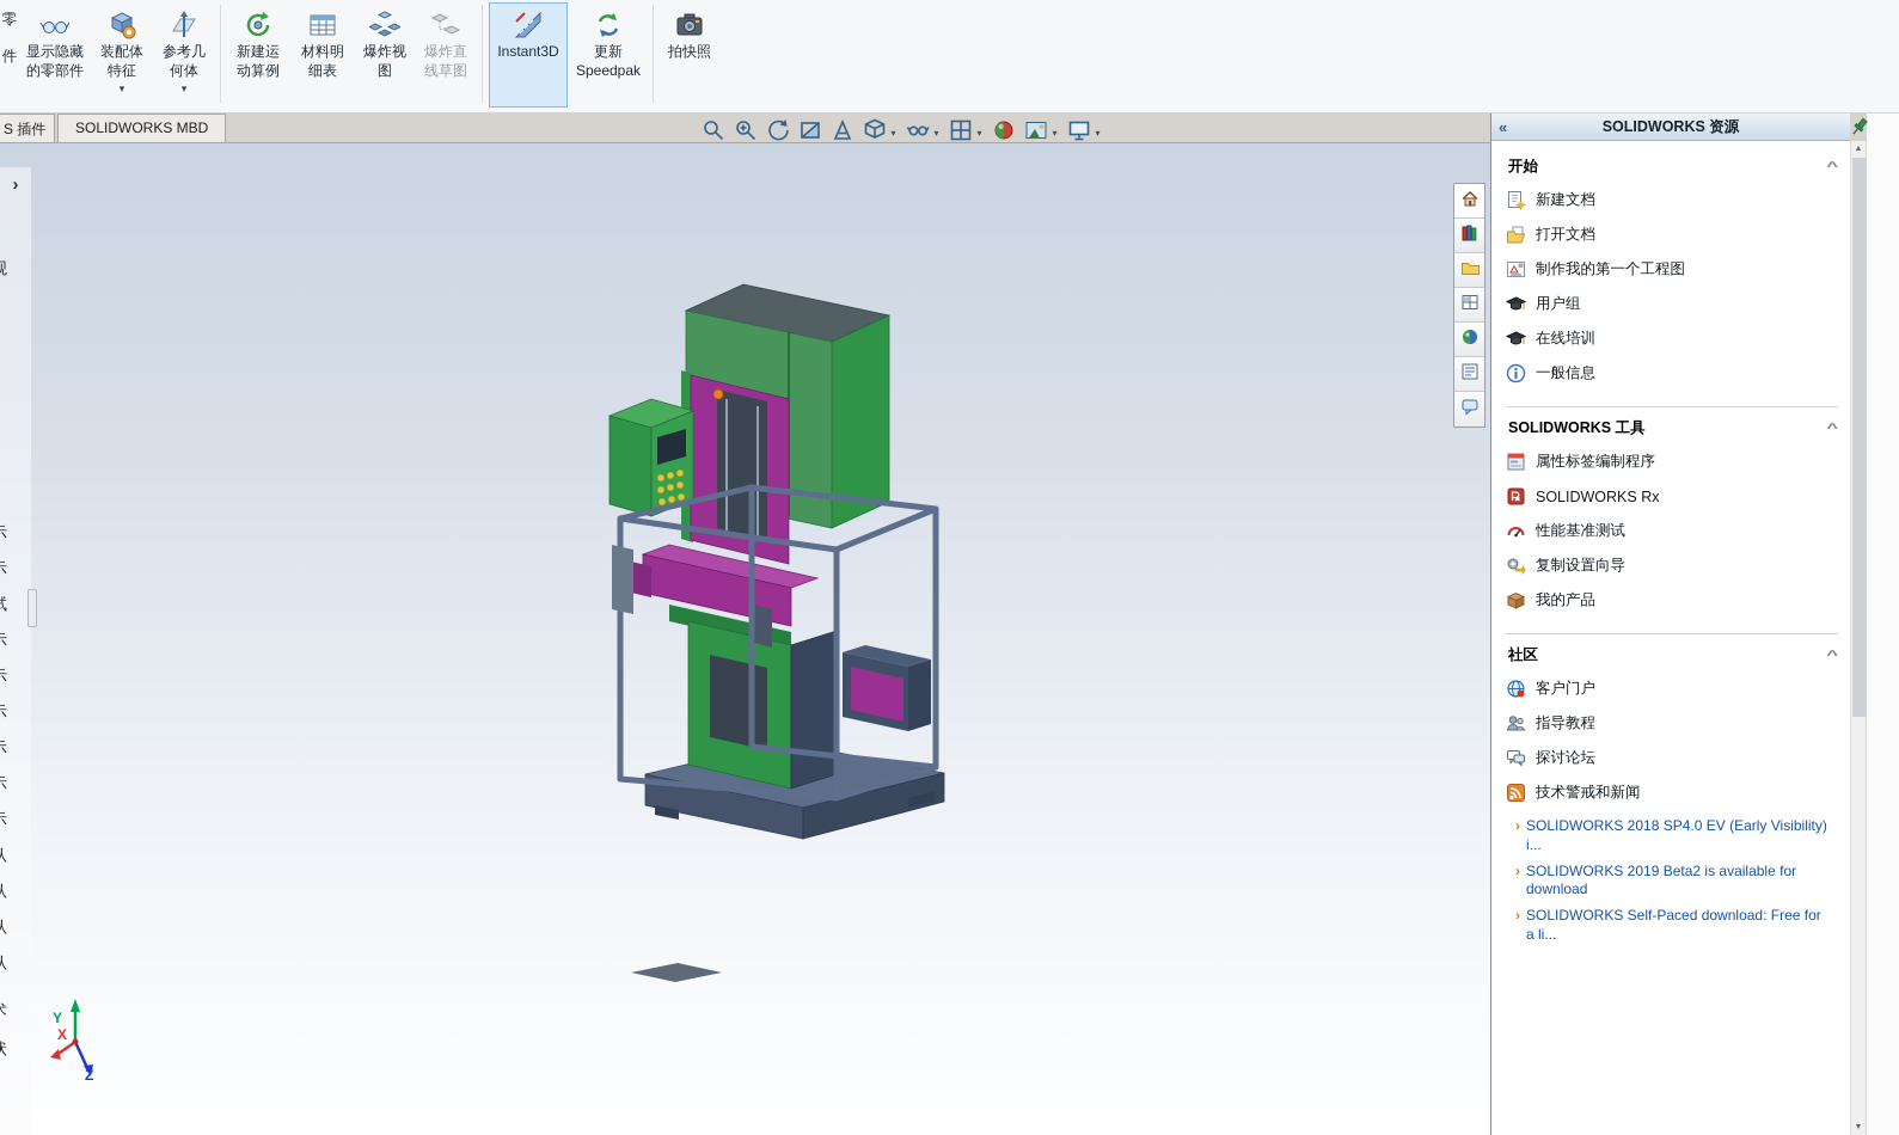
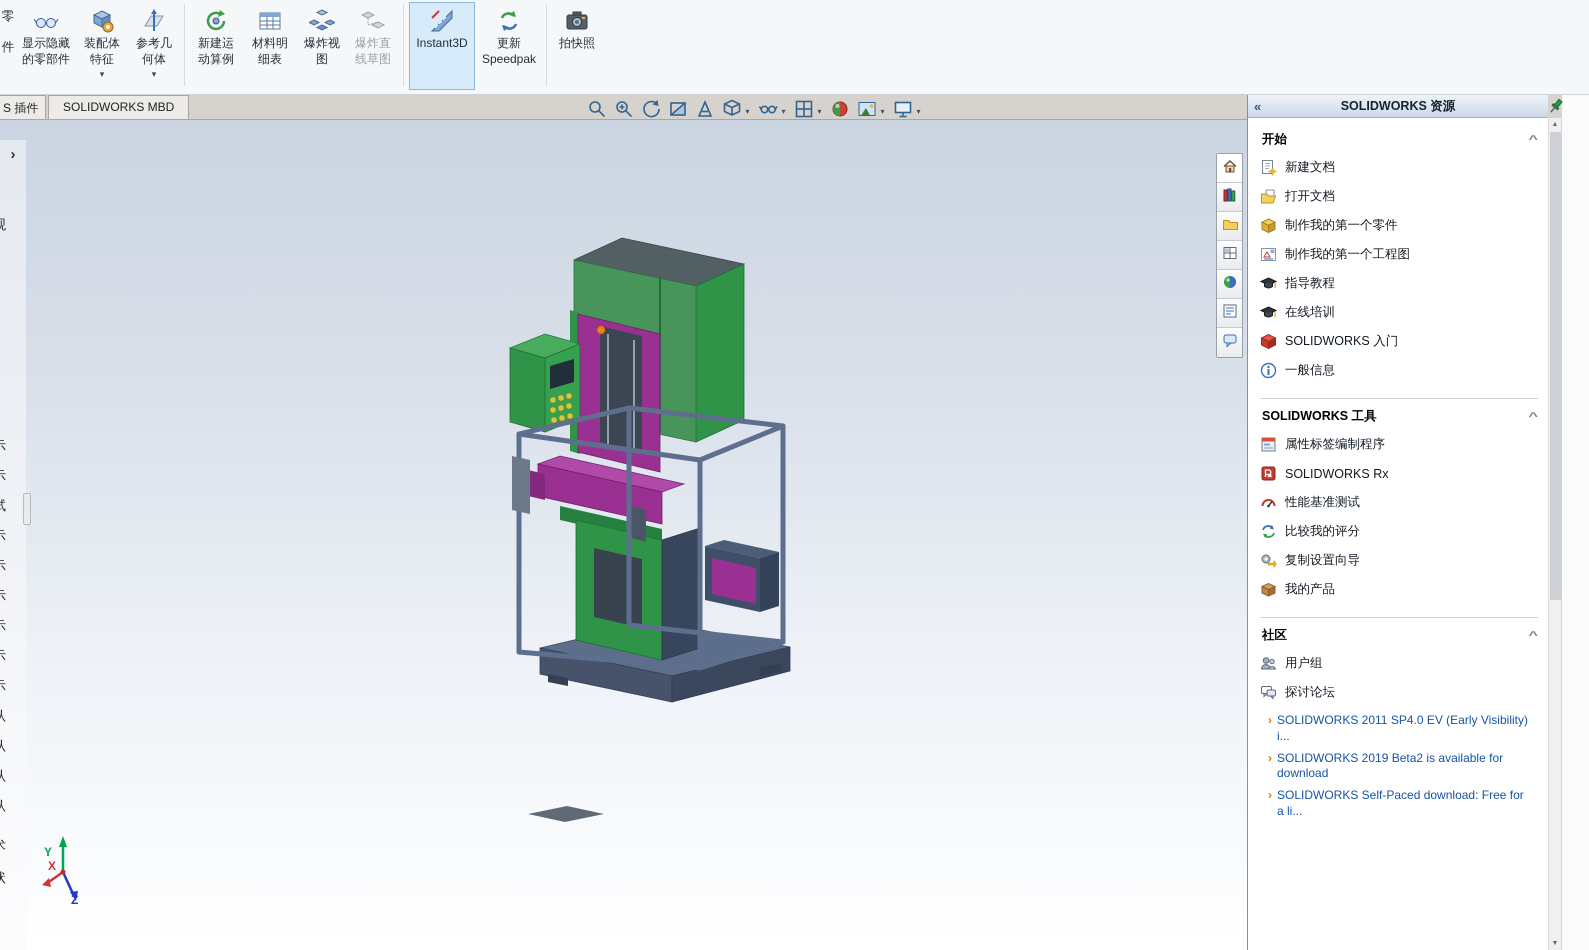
  零
  件
  显示隐藏的零部件
  装配体特征
  ▾
  参考几何体
  ▾
  新建运动算例
  材料明细表
  爆炸视图
  爆炸直线草图
  Instant3D
  更新 Speedpak
  拍快照
  S 插件
  SOLIDWORKS MBD
  Y
  X
  Z
  ›
  ▾
  ▾
  ▾
  ▾
  ▾
  «
  SOLIDWORKS 资源
  开始
  ^
  新建文档
  打开文档
+ 制作我的第一个零件
  制作我的第一个工程图
- 用户组
+ 指导教程
  在线培训
+ SOLIDWORKS 入门
  一般信息
  SOLIDWORKS 工具
  ^
  属性标签编制程序
  SOLIDWORKS Rx
  性能基准测试
+ 比较我的评分
  复制设置向导
  我的产品
  社区
  ^
- 客户门户
- 指导教程
+ 用户组
  探讨论坛
- 技术警戒和新闻
  ›
- SOLIDWORKS 2018 SP4.0 EV (Early Visibility) i...
+ SOLIDWORKS 2011 SP4.0 EV (Early Visibility) i...
  ›
  SOLIDWORKS 2019 Beta2 is available for download
  ›
  SOLIDWORKS Self-Paced download: Free for a li...
